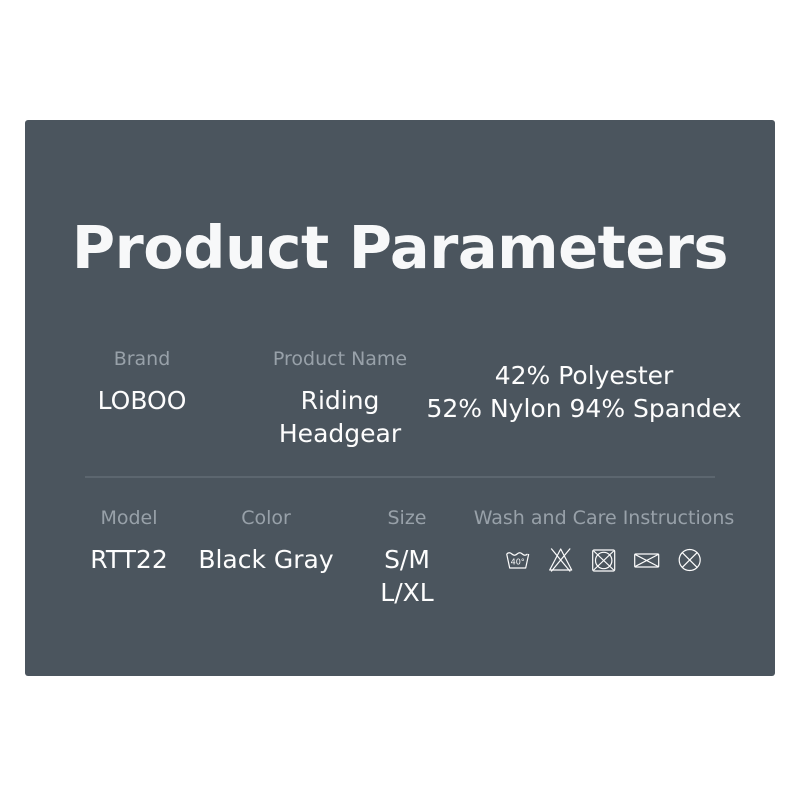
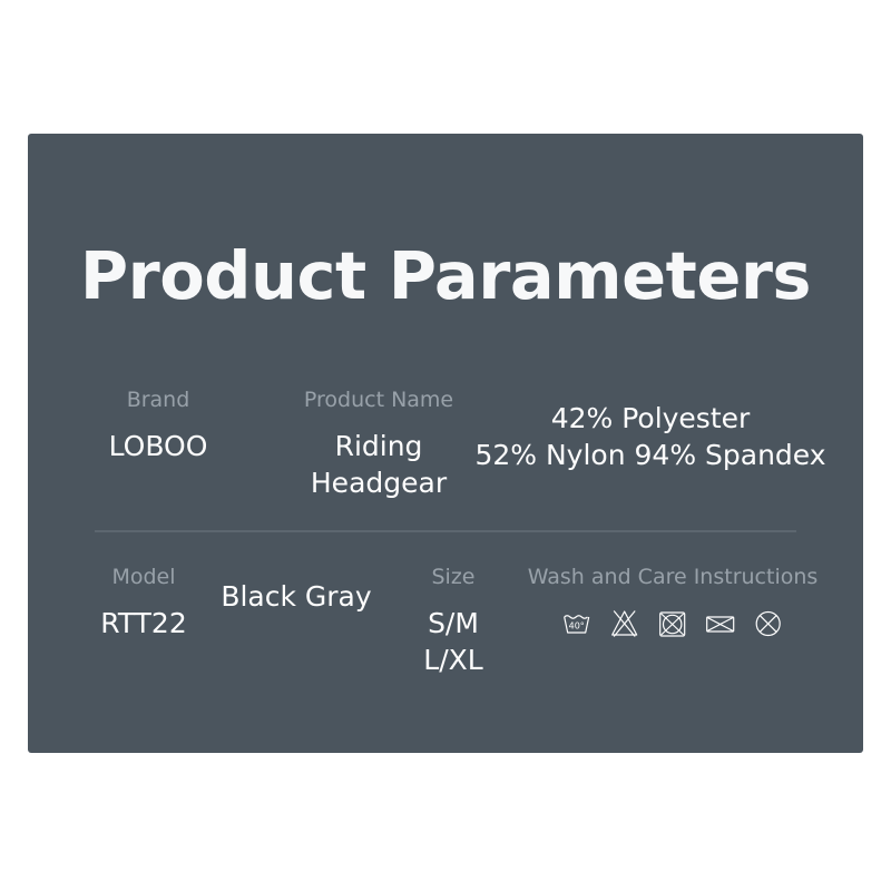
  Product Parameters
  Brand
  LOBOO
  Product Name
  Riding
  Headgear
  42% Polyester
  52% Nylon 94% Spandex
  Model
  RTT22
- Color
  Black Gray
  Size
  S/M
  L/XL
  Wash and Care Instructions
  40°
